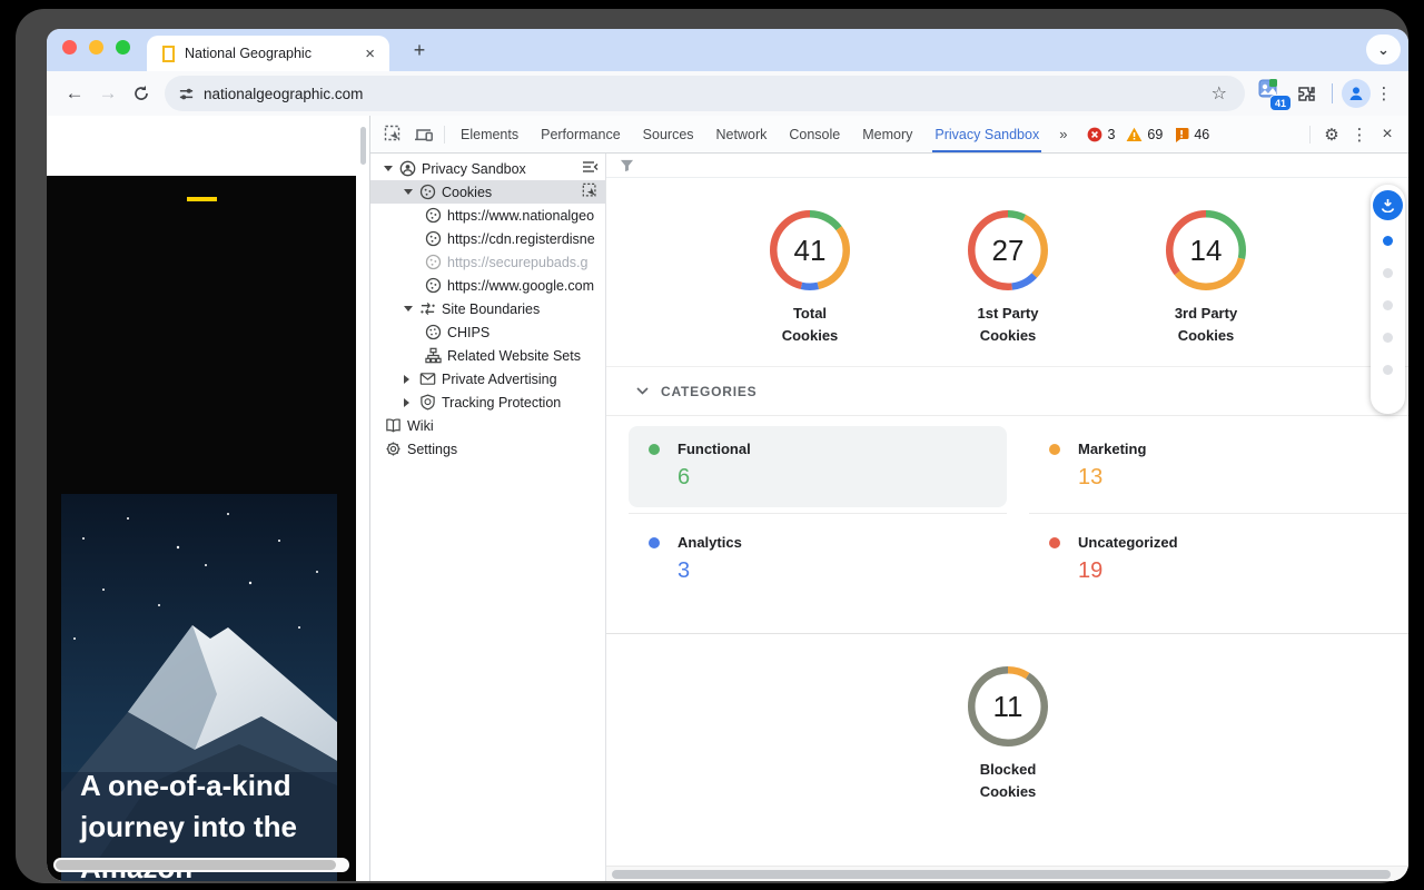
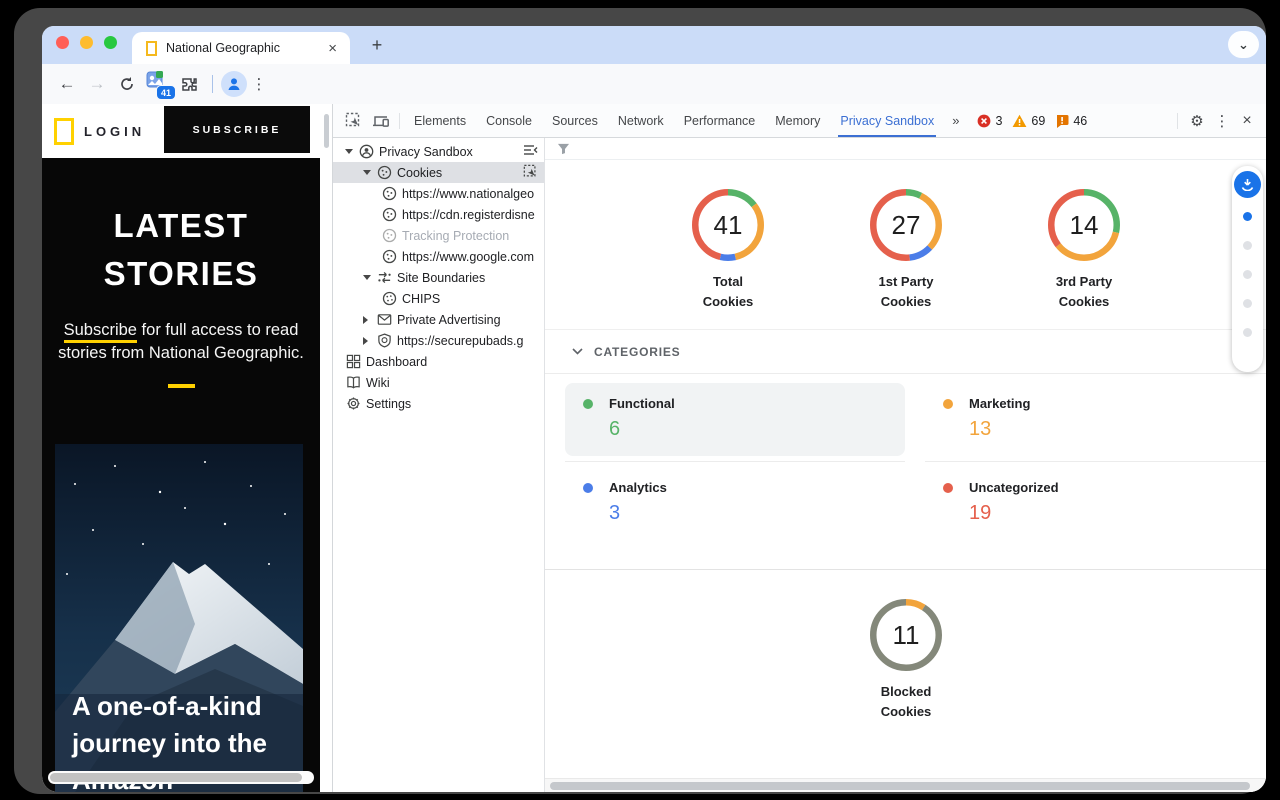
  National Geographic
  ×
  +
  ⌄
  ←
  →
- nationalgeographic.com
- ☆
  41
  ⋮
+ LOGIN
+ SUBSCRIBE
+ LATEST
+ STORIES
+ Subscribe for full access to read stories from National Geographic.
  A one-of-a-kind
  journey into the
  Elements
- Performance
+ Console
  Sources
  Network
- Console
+ Performance
  Memory
  Privacy Sandbox
  »
  3
  69
  46
  ⚙
  ⋮
  ×
  Privacy Sandbox
  Cookies
  https://www.nationalgeo
  https://cdn.registerdisne
- https://securepubads.g
+ Tracking Protection
  https://www.google.com
  Site Boundaries
  CHIPS
- Related Website Sets
  Private Advertising
- Tracking Protection
+ https://securepubads.g
+ Dashboard
  Wiki
  Settings
  41
  Total
  Cookies
  27
  1st Party
  Cookies
  14
  3rd Party
  Cookies
  CATEGORIES
  Functional
  6
  Marketing
  13
  Analytics
  3
  Uncategorized
  19
  11
  Blocked
  Cookies
